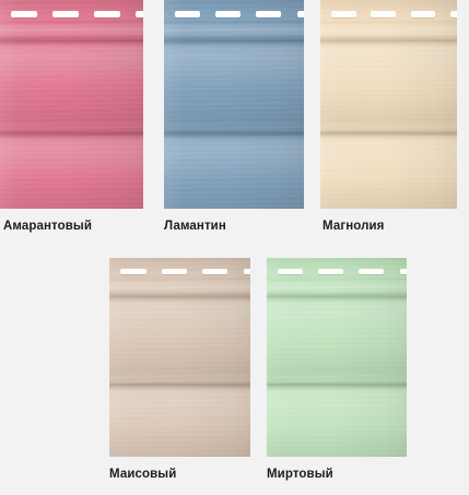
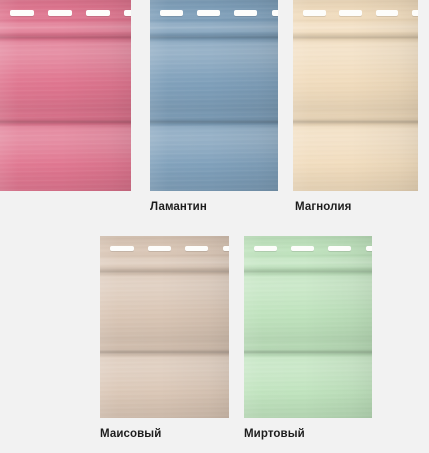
- Амарантовый
  Ламантин
  Магнолия
  Маисовый
  Миртовый
